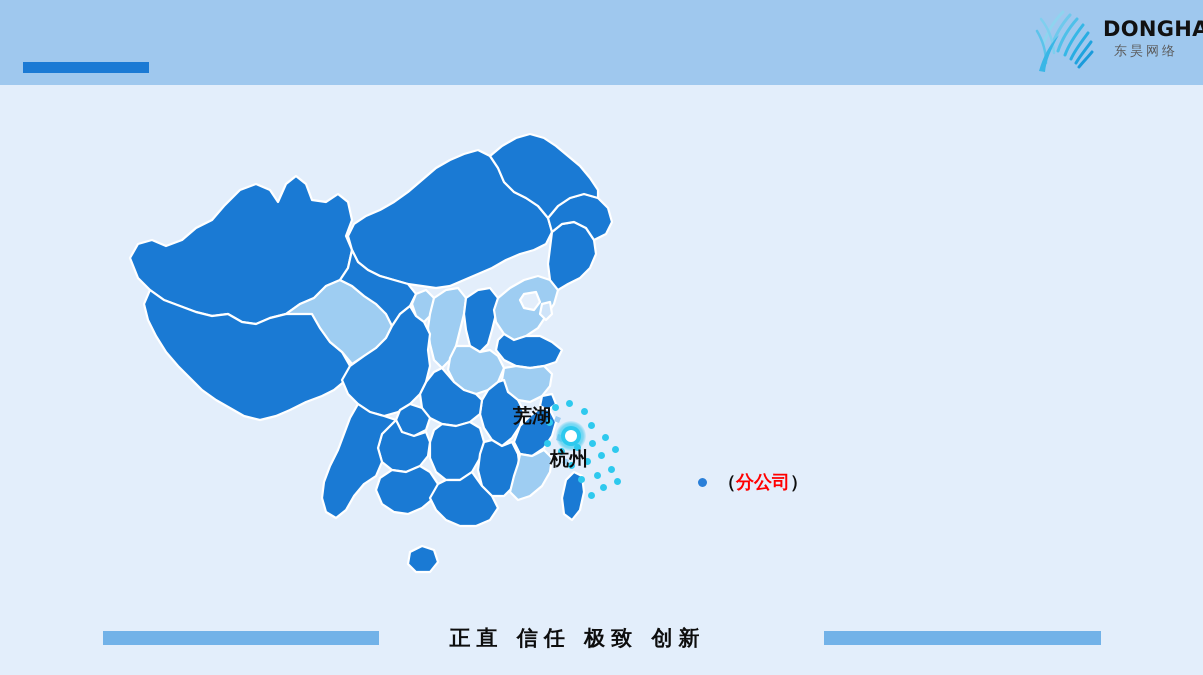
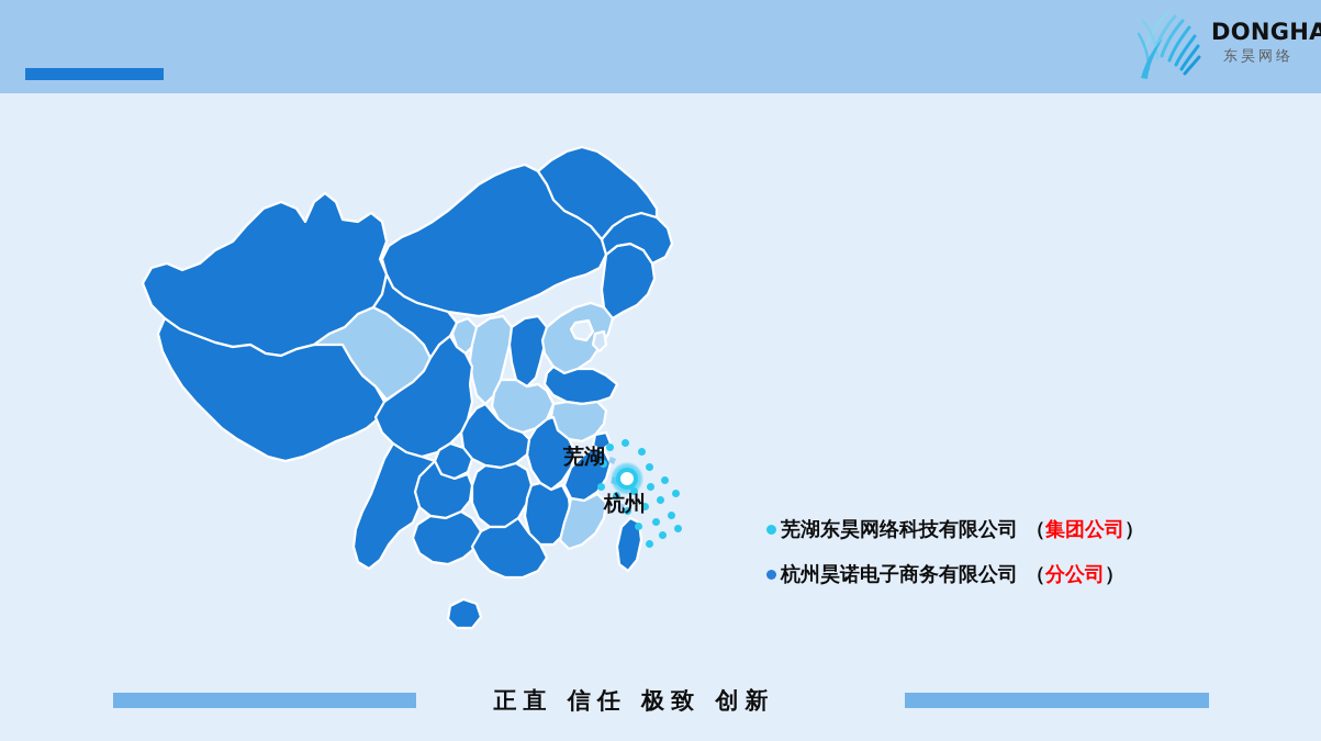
  DONGHA
  东昊网络
  芜湖
  杭州
+ 芜湖东昊网络科技有限公司
+ （集团公司）
+ 杭州昊诺电子商务有限公司
  （分公司）
  正直 信任 极致 创新
